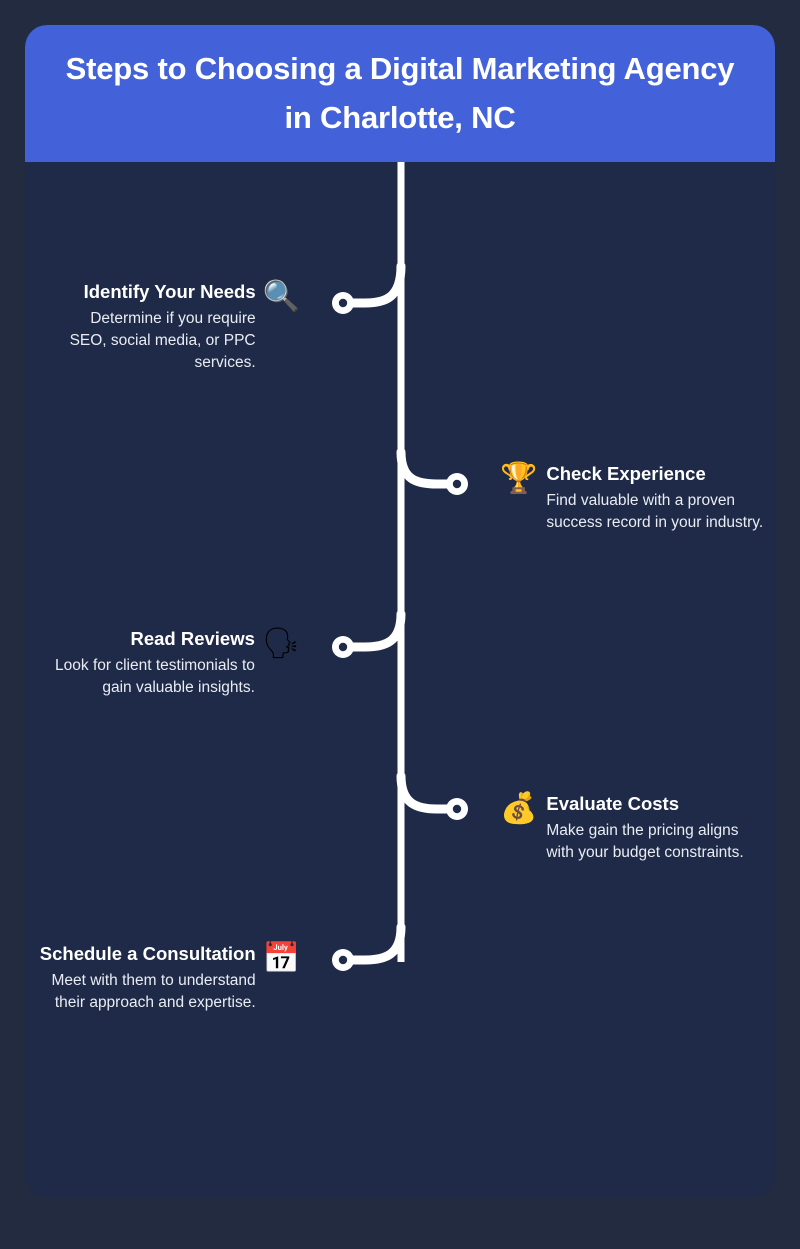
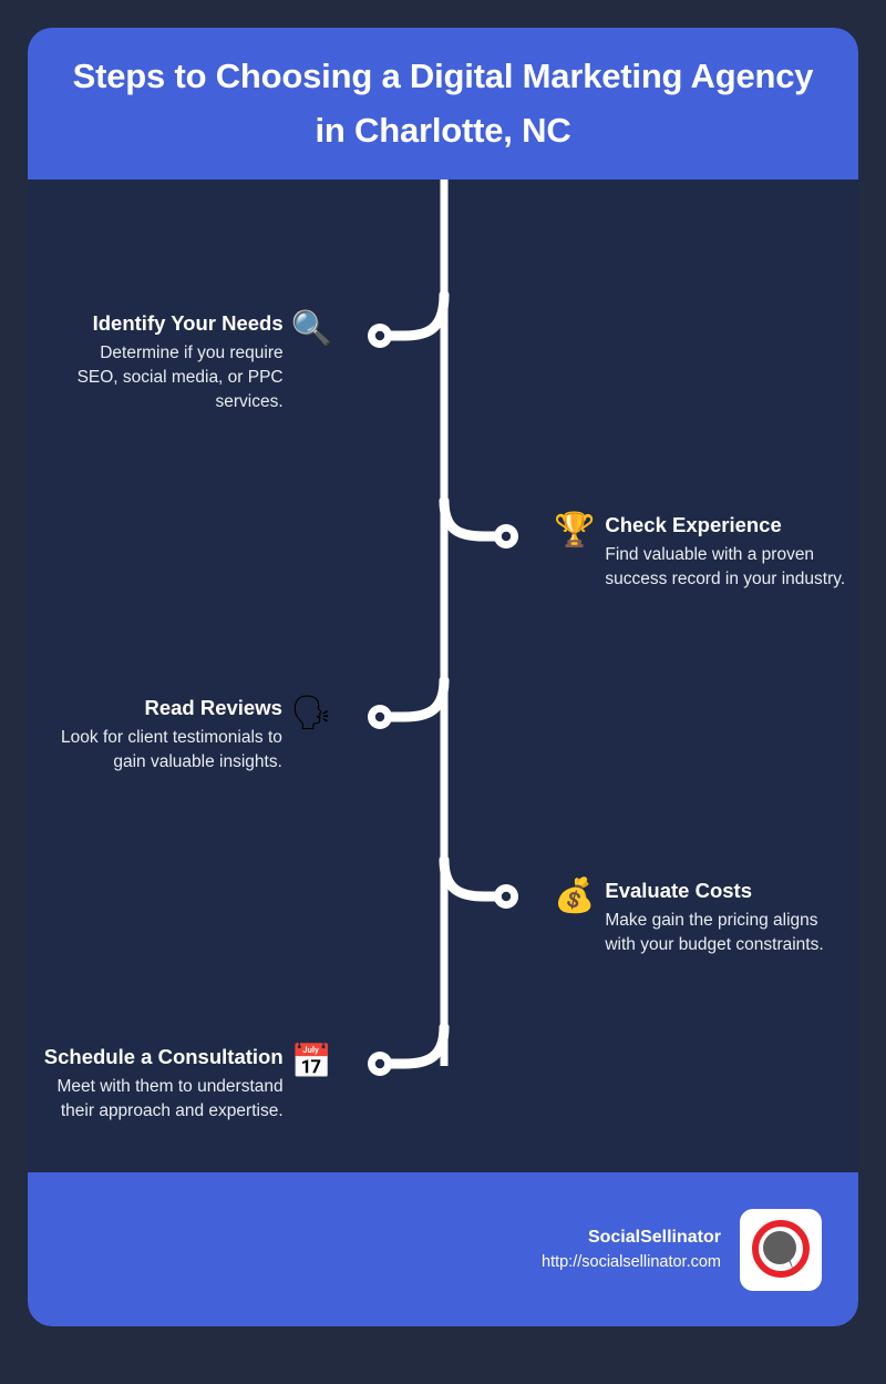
  Steps to Choosing a Digital Marketing Agency in Charlotte, NC
  🔍
  Identify Your Needs
  Determine if you require SEO, social media, or PPC services.
  🏆
  Check Experience
  Find valuable with a proven success record in your industry.
  🗣
  Read Reviews
  Look for client testimonials to gain valuable insights.
  💰
  Evaluate Costs
  Make gain the pricing aligns with your budget constraints.
  📅
  Schedule a Consultation
  Meet with them to understand their approach and expertise.
+ SocialSellinator
+ http://socialsellinator.com
